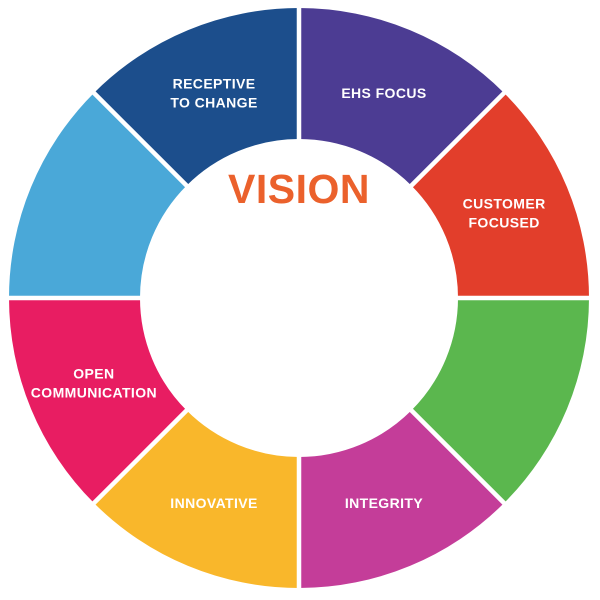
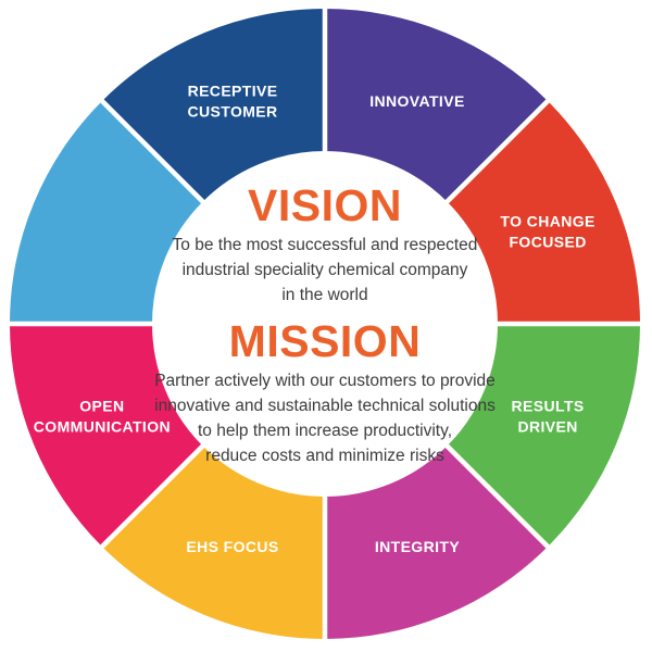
- EHS FOCUS
+ INNOVATIVE
- CUSTOMER FOCUSED
+ TO CHANGE FOCUSED
+ RESULTS DRIVEN
  INTEGRITY
- INNOVATIVE
+ EHS FOCUS
  OPEN COMMUNICATION
- RECEPTIVE TO CHANGE
+ RECEPTIVE CUSTOMER
  VISION
+ To be the most successful and respected
+ industrial speciality chemical company
+ in the world
+ MISSION
+ Partner actively with our customers to provide
+ innovative and sustainable technical solutions
+ to help them increase productivity,
+ reduce costs and minimize risks
